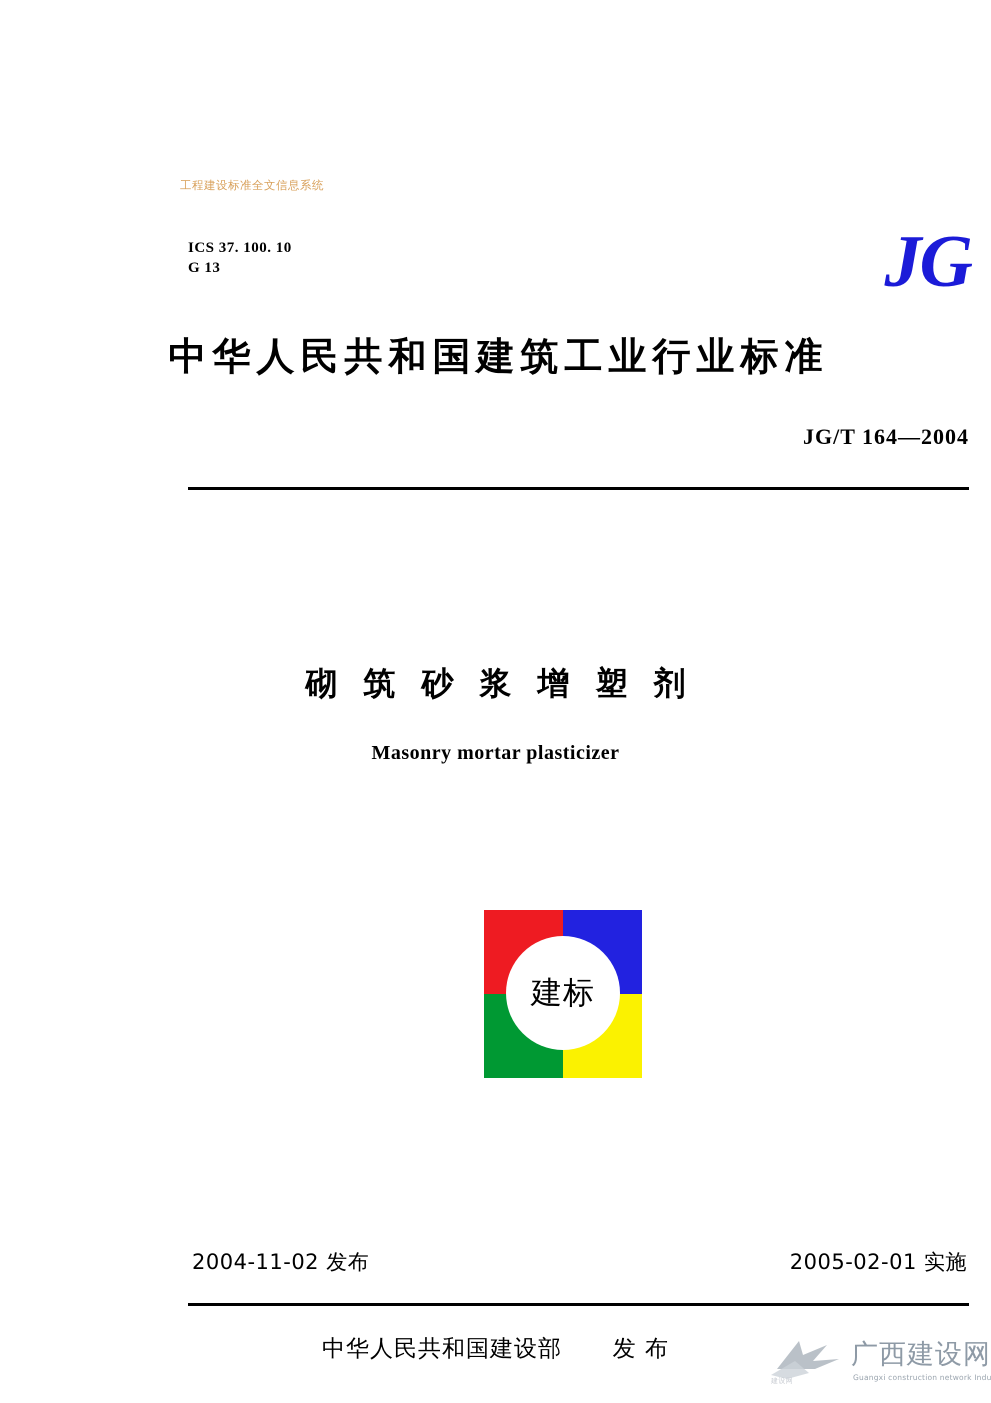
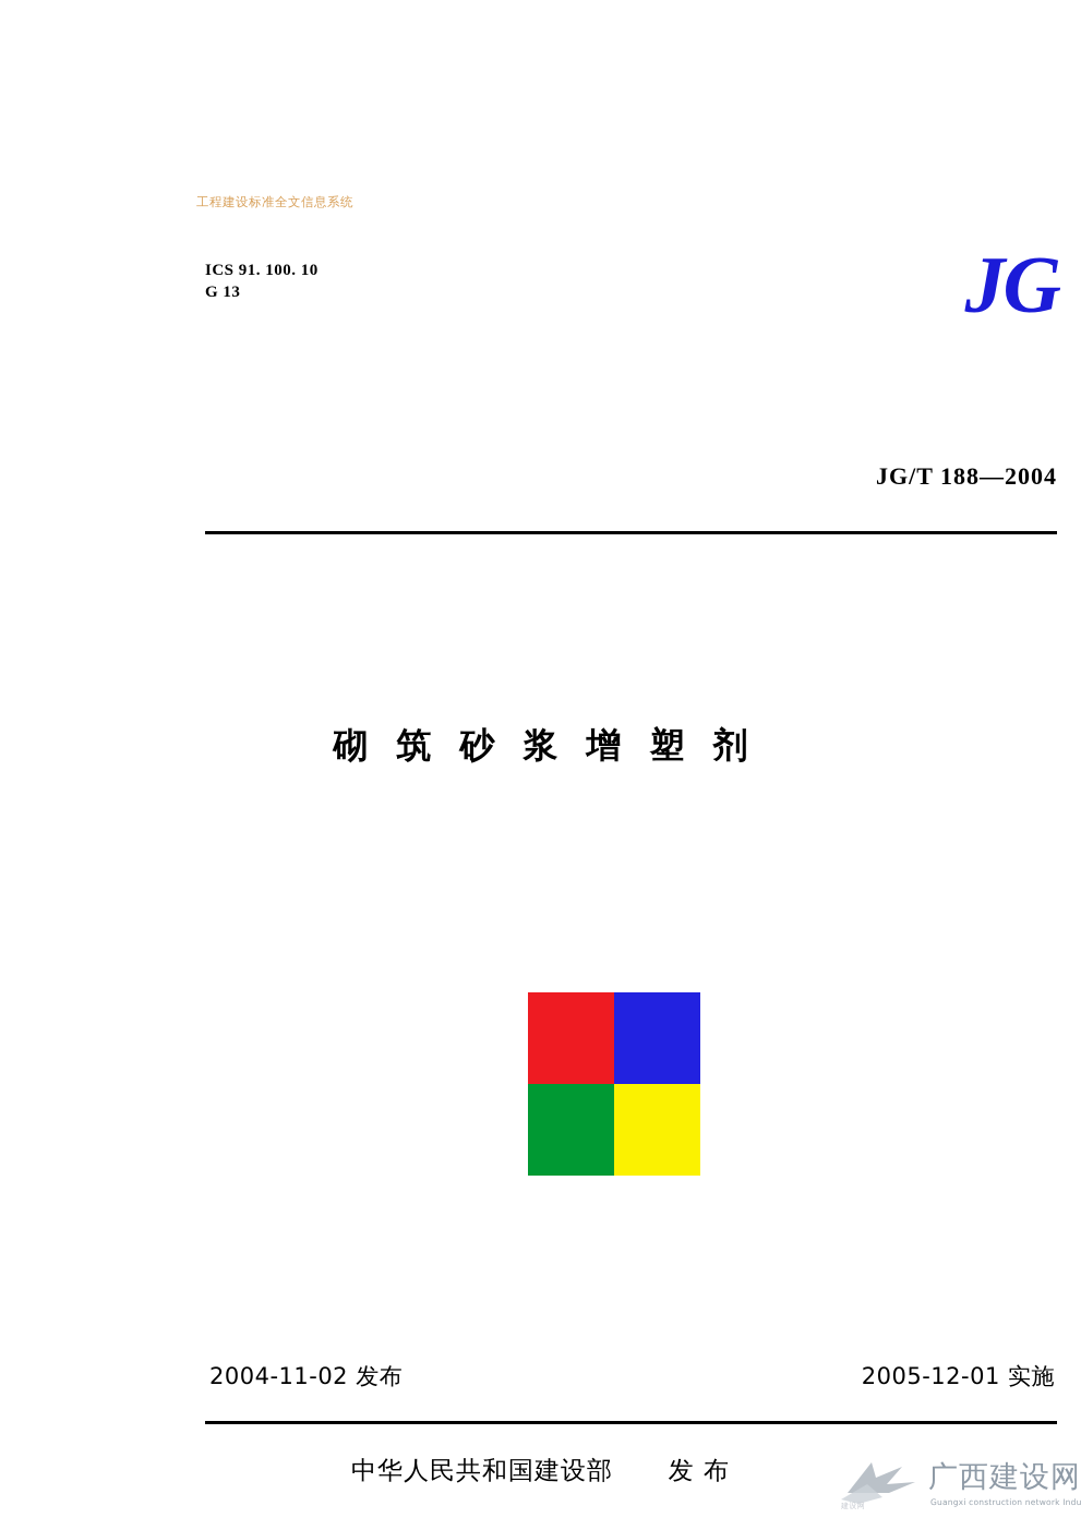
  工程建设标准全文信息系统
- ICS 37. 100. 10
+ ICS 91. 100. 10
  G 13
  JG
- 中华人民共和国建筑工业行业标准
- JG/T 164—2004
+ JG/T 188—2004
  砌筑砂浆增塑剂
- Masonry mortar plasticizer
- 建标
  2004-11-02 发布
- 2005-02-01 实施
+ 2005-12-01 实施
  中华人民共和国建设部 发 布
  广西建设网
  Guangxi construction network Indu
  建设网
